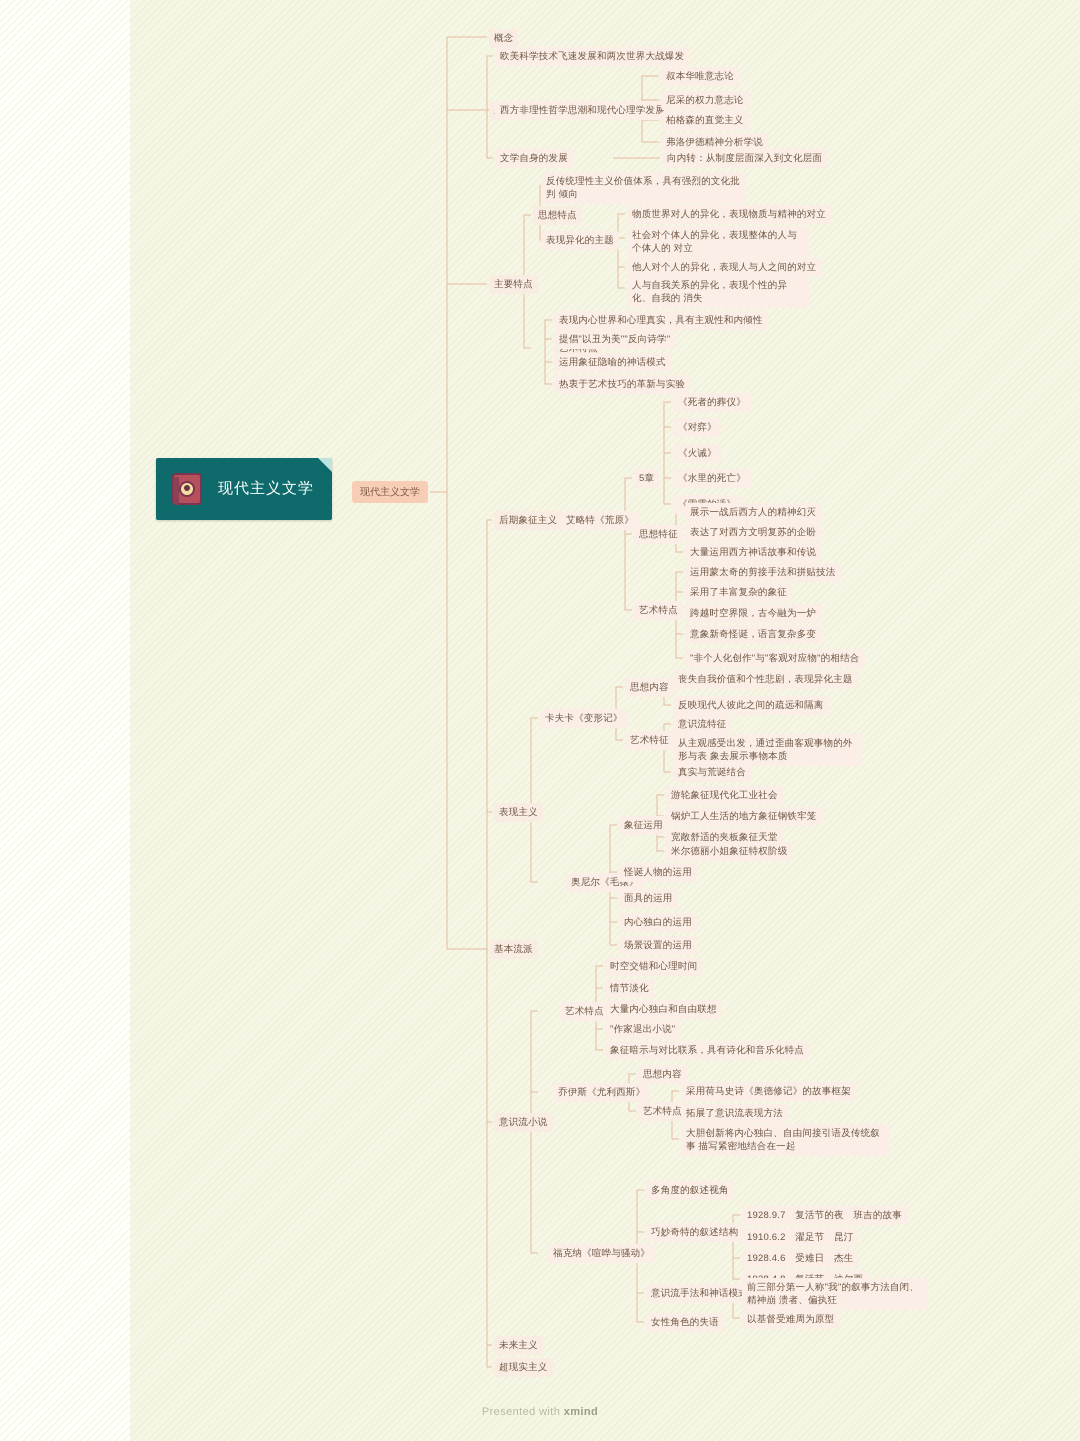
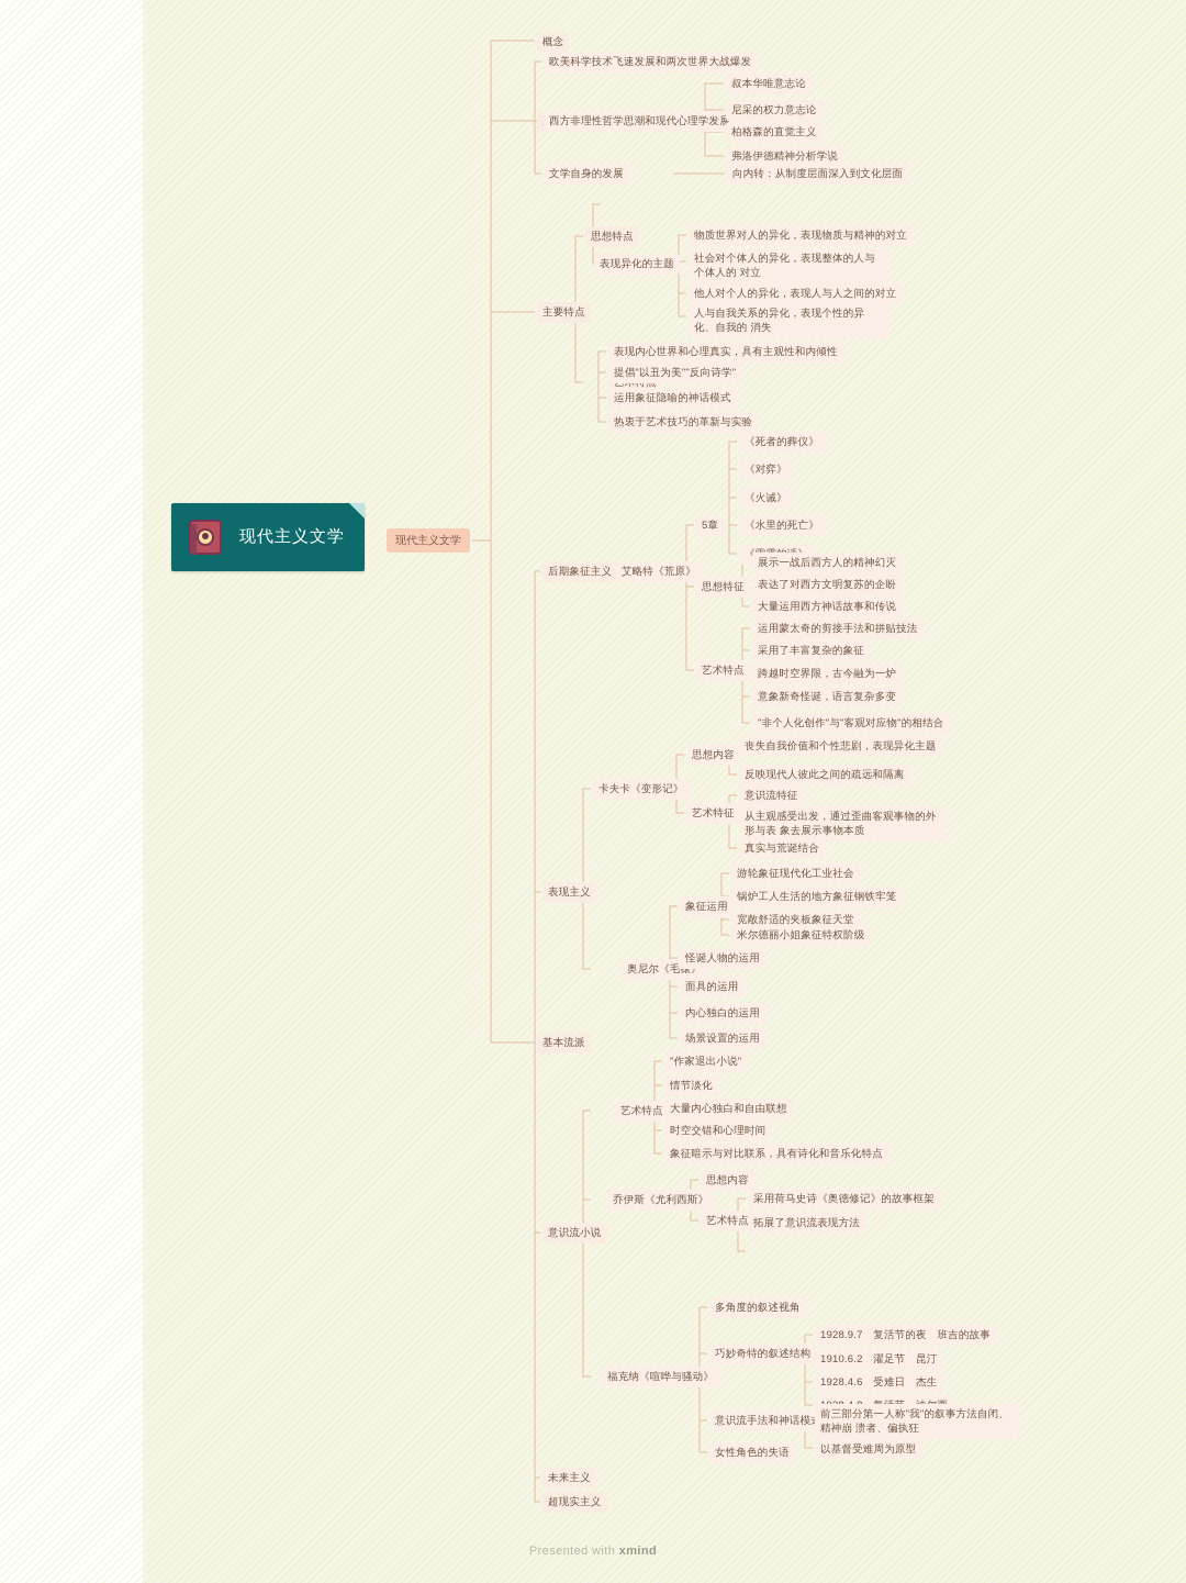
  现代主义文学
  现代主义文学
  概念
  欧美科学技术飞速发展和两次世界大战爆发
  西方非理性哲学思潮和现代心理学发展
  叔本华唯意志论
  尼采的权力意志论
  柏格森的直觉主义
  弗洛伊德精神分析学说
  文学自身的发展
  向内转：从制度层面深入到文化层面
  主要特点
  思想特点
- 反传统理性主义价值体系，具有强烈的文化批判 倾向
  表现异化的主题
  物质世界对人的异化，表现物质与精神的对立
  社会对个体人的异化，表现整体的人与个体人的 对立
  他人对个人的异化，表现人与人之间的对立
  人与自我关系的异化，表现个性的异化、自我的 消失
  表现内心世界和心理真实，具有主观性和内倾性
  提倡"以丑为美""反向诗学"
  运用象征隐喻的神话模式
  热衷于艺术技巧的革新与实验
  基本流派
  后期象征主义
  艾略特《荒原》
  5章
  《死者的葬仪》
  《对弈》
  《火诫》
  《水里的死亡》
  思想特征
  展示一战后西方人的精神幻灭
  表达了对西方文明复苏的企盼
  大量运用西方神话故事和传说
  艺术特点
  运用蒙太奇的剪接手法和拼贴技法
  采用了丰富复杂的象征
  跨越时空界限，古今融为一炉
  意象新奇怪诞，语言复杂多变
  "非个人化创作"与"客观对应物"的相结合
  表现主义
  卡夫卡《变形记》
  思想内容
  丧失自我价值和个性悲剧，表现异化主题
  反映现代人彼此之间的疏远和隔离
  艺术特征
  意识流特征
  从主观感受出发，通过歪曲客观事物的外形与表 象去展示事物本质
  真实与荒诞结合
  奥尼尔《毛猿》
  象征运用
  游轮象征现代化工业社会
  锅炉工人生活的地方象征钢铁牢笼
  宽敞舒适的夹板象征天堂
  米尔德丽小姐象征特权阶级
  怪诞人物的运用
  面具的运用
  内心独白的运用
  场景设置的运用
  意识流小说
  艺术特点
- 时空交错和心理时间
+ "作家退出小说"
  情节淡化
  大量内心独白和自由联想
- "作家退出小说"
+ 时空交错和心理时间
  象征暗示与对比联系，具有诗化和音乐化特点
  乔伊斯《尤利西斯》
  思想内容
  艺术特点
  采用荷马史诗《奥德修记》的故事框架
  拓展了意识流表现方法
- 大胆创新将内心独白、自由间接引语及传统叙事 描写紧密地结合在一起
  福克纳《喧哗与骚动》
  多角度的叙述视角
  巧妙奇特的叙述结构
  1928.9.7 复活节的夜 班吉的故事
  1910.6.2 濯足节 昆汀
  1928.4.6 受难日 杰生
  意识流手法和神话模
  前三部分第一人称"我"的叙事方法自闭、精神崩 溃者、偏执狂
  以基督受难周为原型
  女性角色的失语
  未来主义
  超现实主义
  Presented with xmind
